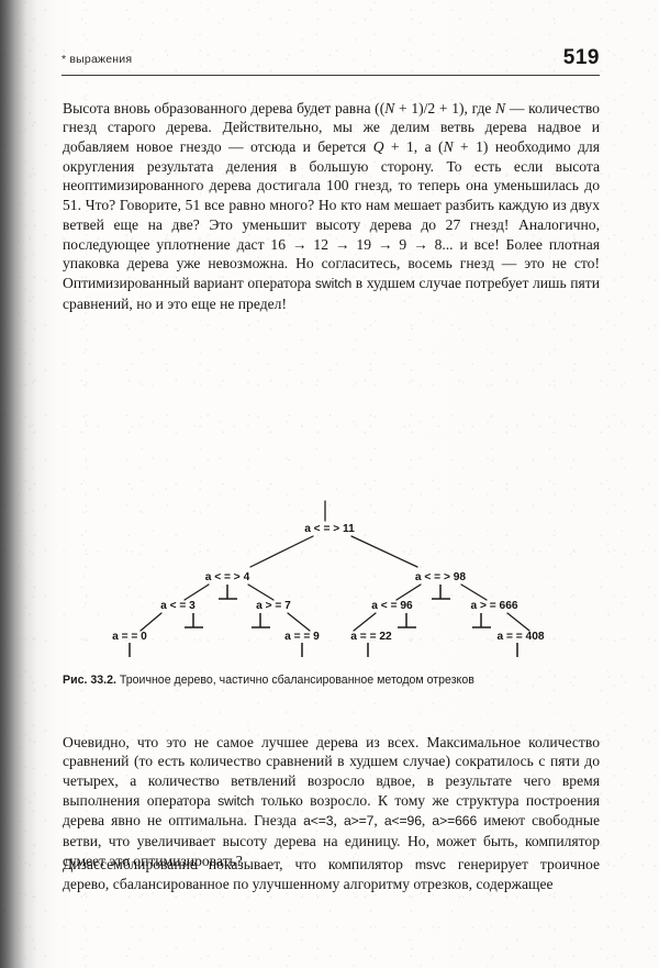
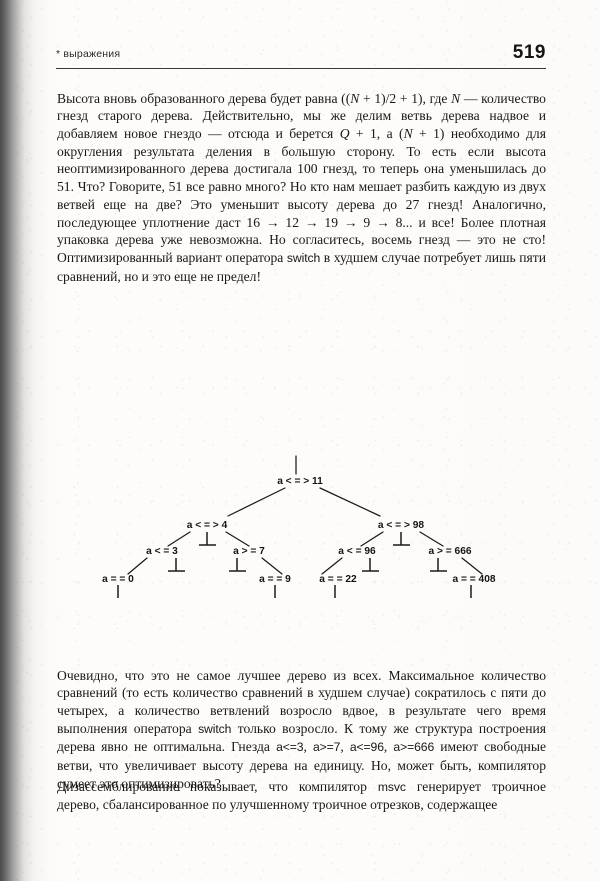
  * выражения
  519
  Высота вновь образованного дерева будет равна ((N + 1)/2 + 1), где N — количество гнезд старого дерева. Действительно, мы же делим ветвь дерева надвое и добавляем новое гнездо — отсюда и берется Q + 1, а (N + 1) необходимо для округления результата деления в большую сторону. То есть если высота неоптимизированного дерева достигала 100 гнезд, то теперь она уменьшилась до 51. Что? Говорите, 51 все равно много? Но кто нам мешает разбить каждую из двух ветвей еще на две? Это уменьшит высоту дерева до 27 гнезд! Аналогично, последующее уплотнение даст 16 → 12 → 19 → 9 → 8... и все! Более плотная упаковка дерева уже невозможна. Но согласитесь, восемь гнезд — это не сто! Оптимизированный вариант оператора switch в худшем случае потребует лишь пяти сравнений, но и это еще не предел!
  a < = > 11
  a < = > 4
  a < = > 98
  a < = 3
  a > = 7
  a < = 96
  a > = 666
  a = = 0
  a = = 9
  a = = 22
  a = = 408
- Рис. 33.2. Троичное дерево, частично сбалансированное методом отрезков
- Очевидно, что это не самое лучшее дерева из всех. Максимальное количество сравнений (то есть количество сравнений в худшем случае) сократилось с пяти до четырех, а количество ветвлений возросло вдвое, в результате чего время выполнения оператора switch только возросло. К тому же структура построения дерева явно не оптимальна. Гнезда a<=3, a>=7, a<=96, a>=666 имеют свободные ветви, что увеличивает высоту дерева на единицу. Но, может быть, компилятор сумеет это оптимизировать?
+ Очевидно, что это не самое лучшее дерево из всех. Максимальное количество сравнений (то есть количество сравнений в худшем случае) сократилось с пяти до четырех, а количество ветвлений возросло вдвое, в результате чего время выполнения оператора switch только возросло. К тому же структура построения дерева явно не оптимальна. Гнезда a<=3, a>=7, a<=96, a>=666 имеют свободные ветви, что увеличивает высоту дерева на единицу. Но, может быть, компилятор сумеет это оптимизировать?
- Дизассемблирование показывает, что компилятор msvc генерирует троичное дерево, сбалансированное по улучшенному алгоритму отрезков, содержащее
+ Дизассемблирование показывает, что компилятор msvc генерирует троичное дерево, сбалансированное по улучшенному троичное отрезков, содержащее
